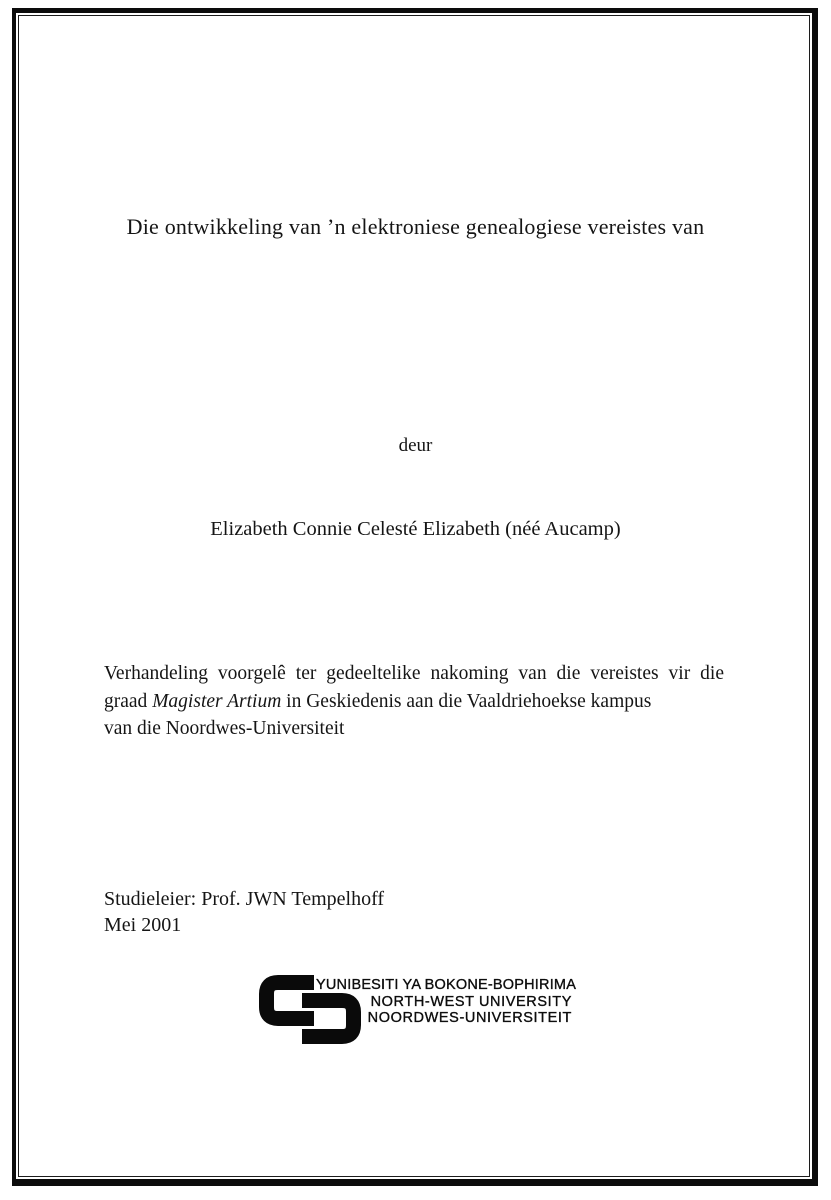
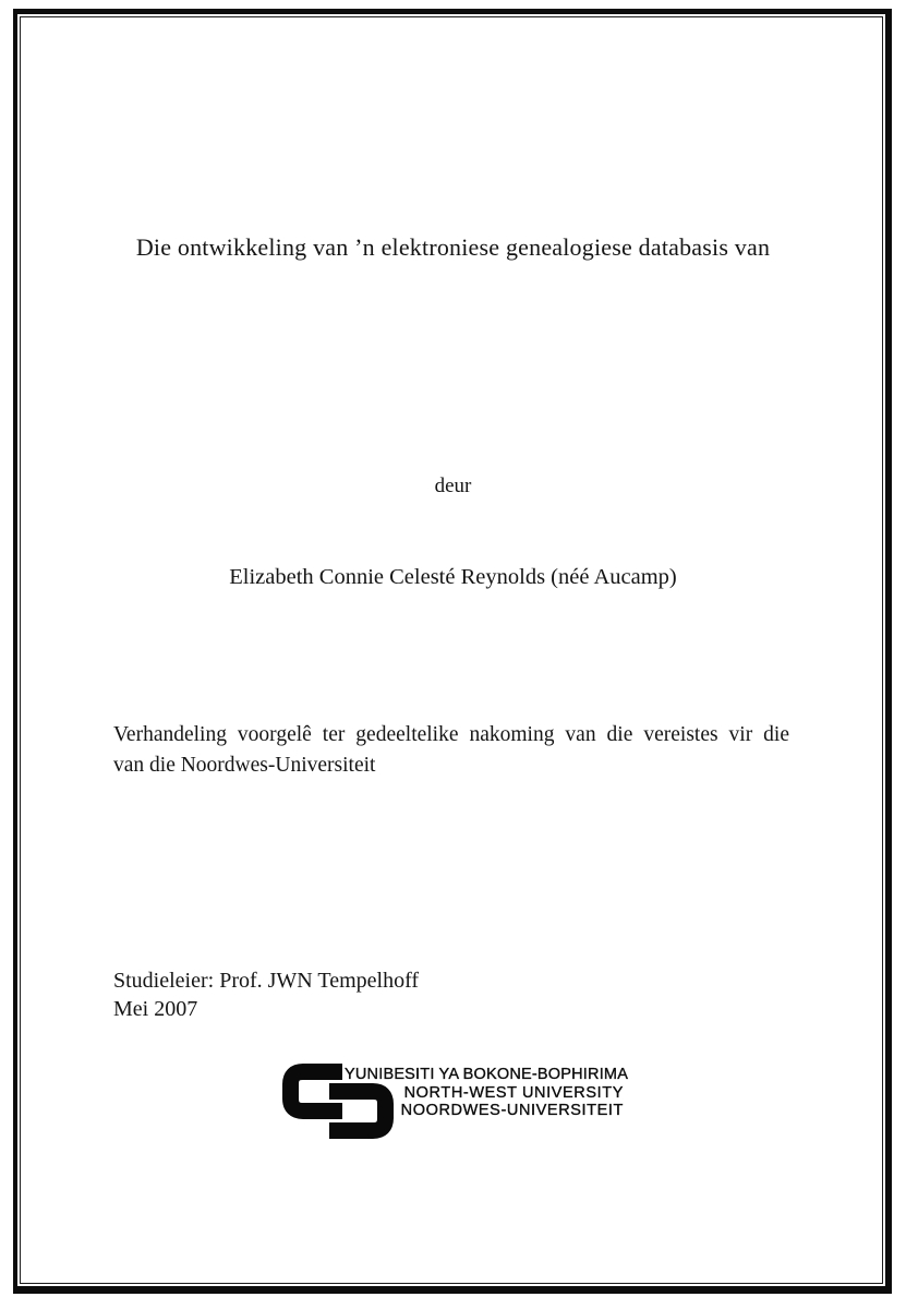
- Die ontwikkeling van ’n elektroniese genealogiese vereistes van
+ Die ontwikkeling van ’n elektroniese genealogiese databasis van
  deur
- Elizabeth Connie Celesté Elizabeth (néé Aucamp)
+ Elizabeth Connie Celesté Reynolds (néé Aucamp)
  Verhandeling voorgelê ter gedeeltelike nakoming van die vereistes vir die
- graad Magister Artium in Geskiedenis aan die Vaaldriehoekse kampus
  van die Noordwes-Universiteit
  Studieleier: Prof. JWN Tempelhoff
- Mei 2001
+ Mei 2007
  YUNIBESITI YA BOKONE-BOPHIRIMA
  NORTH-WEST UNIVERSITY
  NOORDWES-UNIVERSITEIT
